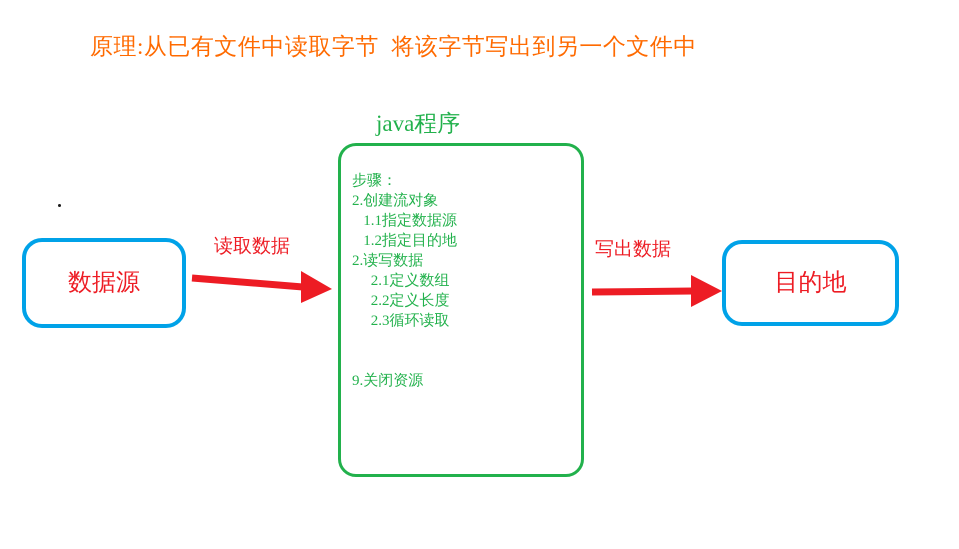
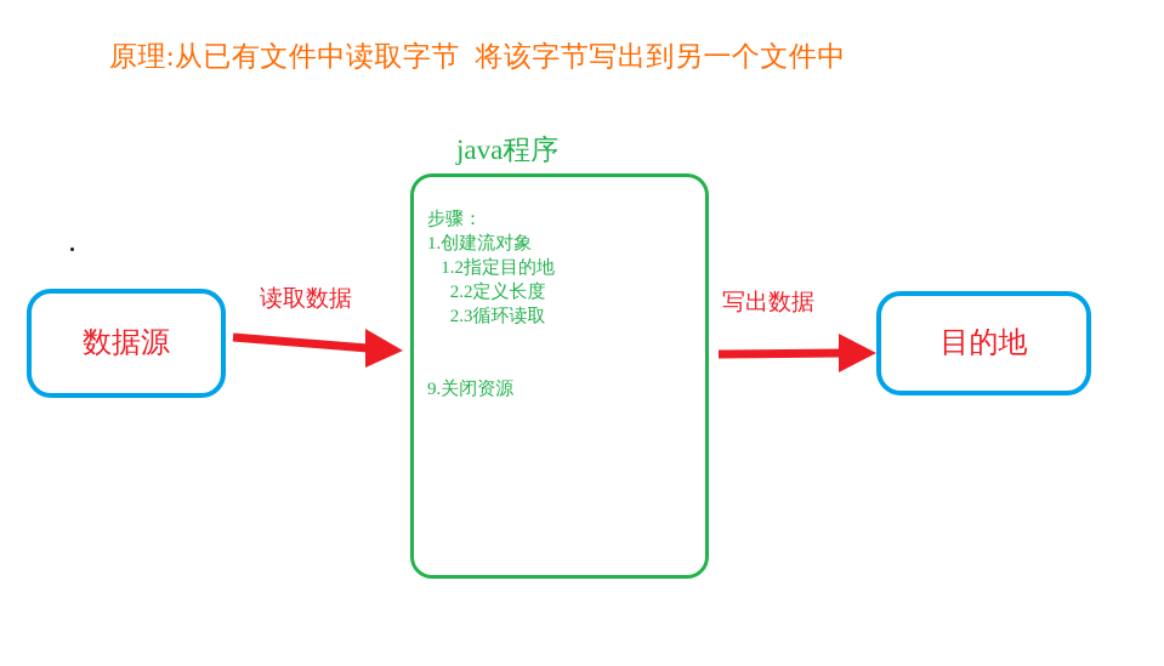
  原理:从已有文件中读取字节 将该字节写出到另一个文件中
  java程序
  步骤：
- 2.创建流对象
+ 1.创建流对象
- 1.1指定数据源
  1.2指定目的地
- 2.读写数据
- 2.1定义数组
  2.2定义长度
  2.3循环读取
  9.关闭资源
  数据源
  目的地
  读取数据
  写出数据
